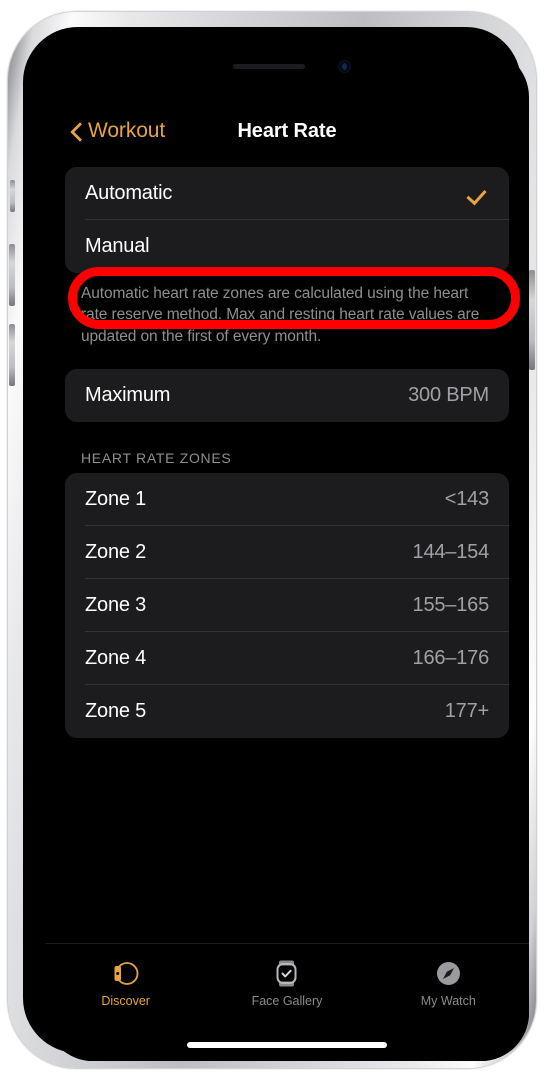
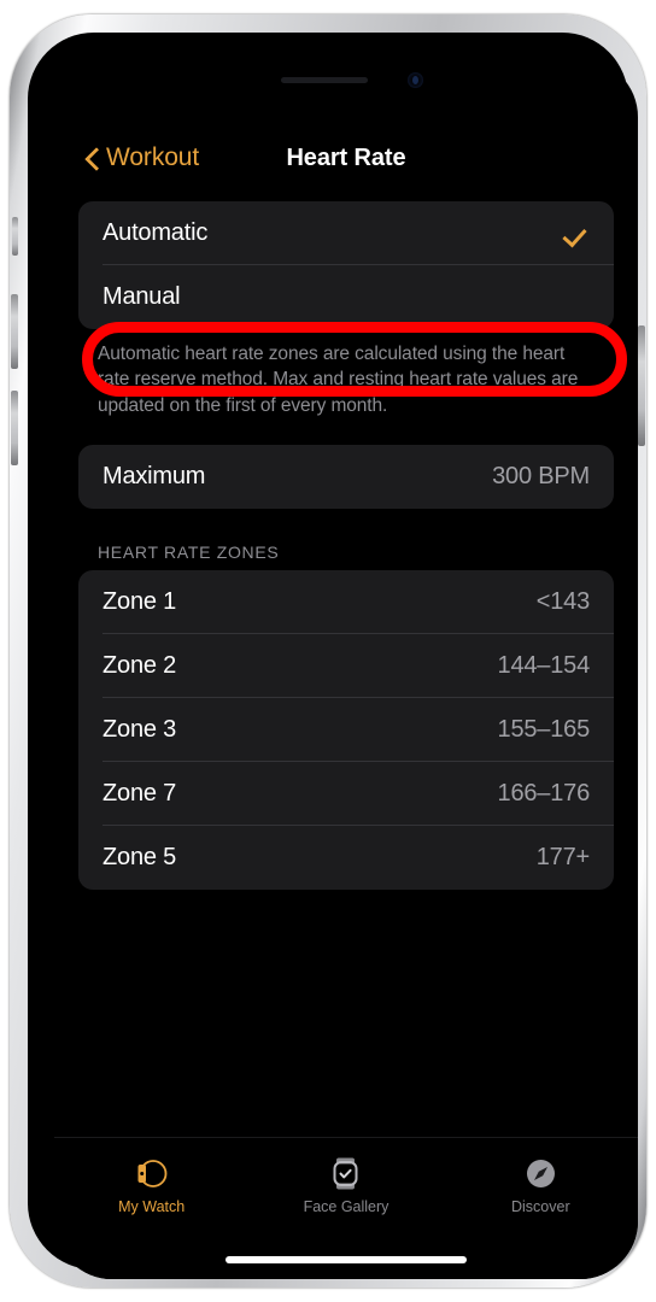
  Workout
  Heart Rate
  Automatic
  Manual
  Automatic heart rate zones are calculated using the heart rate reserve method. Max and resting heart rate values are updated on the first of every month.
  Maximum
  300 BPM
  HEART RATE ZONES
  Zone 1
  <143
  Zone 2
  144–154
  Zone 3
  155–165
- Zone 4
+ Zone 7
  166–176
  Zone 5
  177+
- Discover
+ My Watch
  Face Gallery
- My Watch
+ Discover
